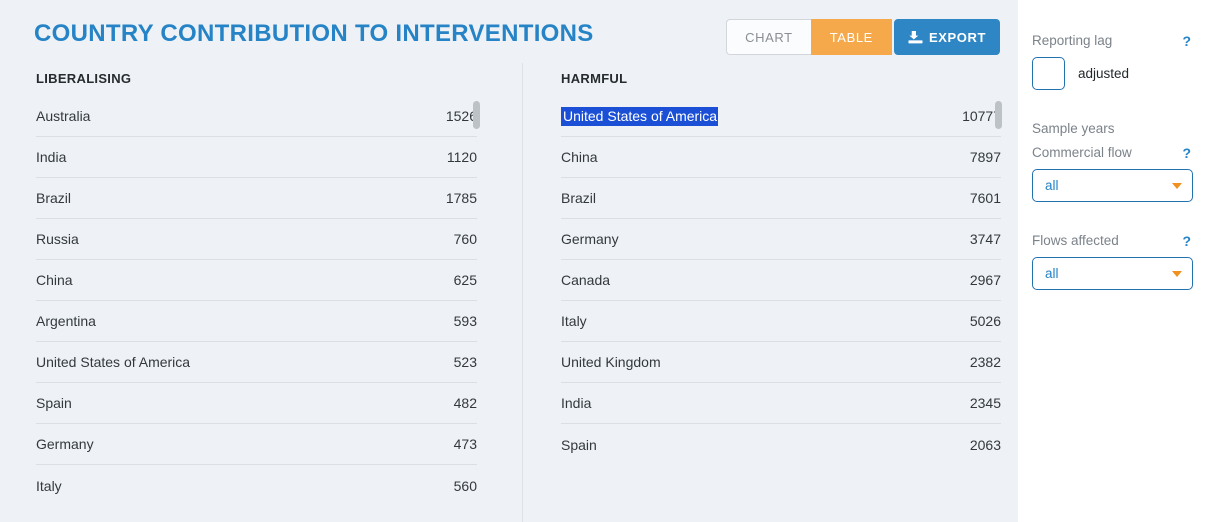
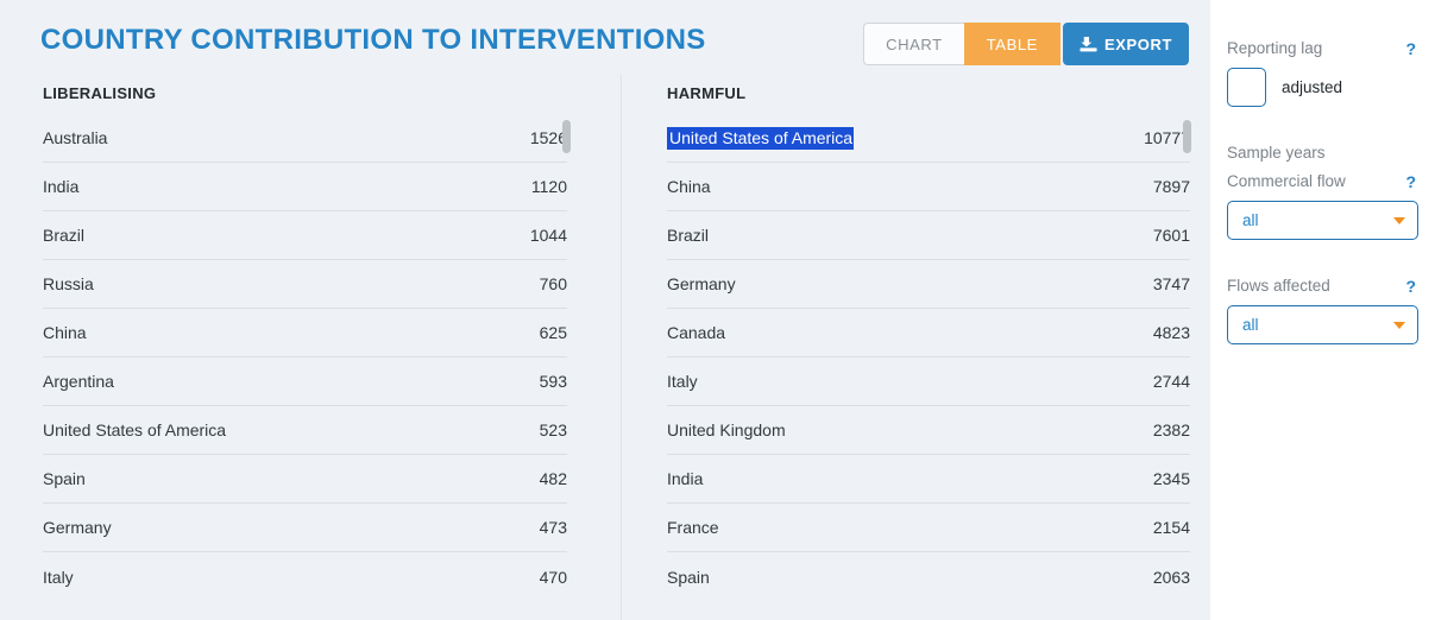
  COUNTRY CONTRIBUTION TO INTERVENTIONS
  CHART
  TABLE
  EXPORT
  LIBERALISING
  Australia
  152
  India
  1120
  Brazil
- 1785
+ 1044
  Russia
  760
  China
  625
  Argentina
  593
  United States of America
  523
  Spain
  482
  Germany
  473
  Italy
- 560
+ 470
  HARMFUL
  United States of America
  1077
  China
  7897
  Brazil
  7601
  Germany
  3747
  Canada
- 2967
+ 4823
  Italy
- 5026
+ 2744
  United Kingdom
  2382
  India
  2345
+ France
+ 2154
  Spain
  2063
  Reporting lag
  ?
  adjusted
  Sample years
  Commercial flow
  ?
  all
  Flows affected
  ?
  all
